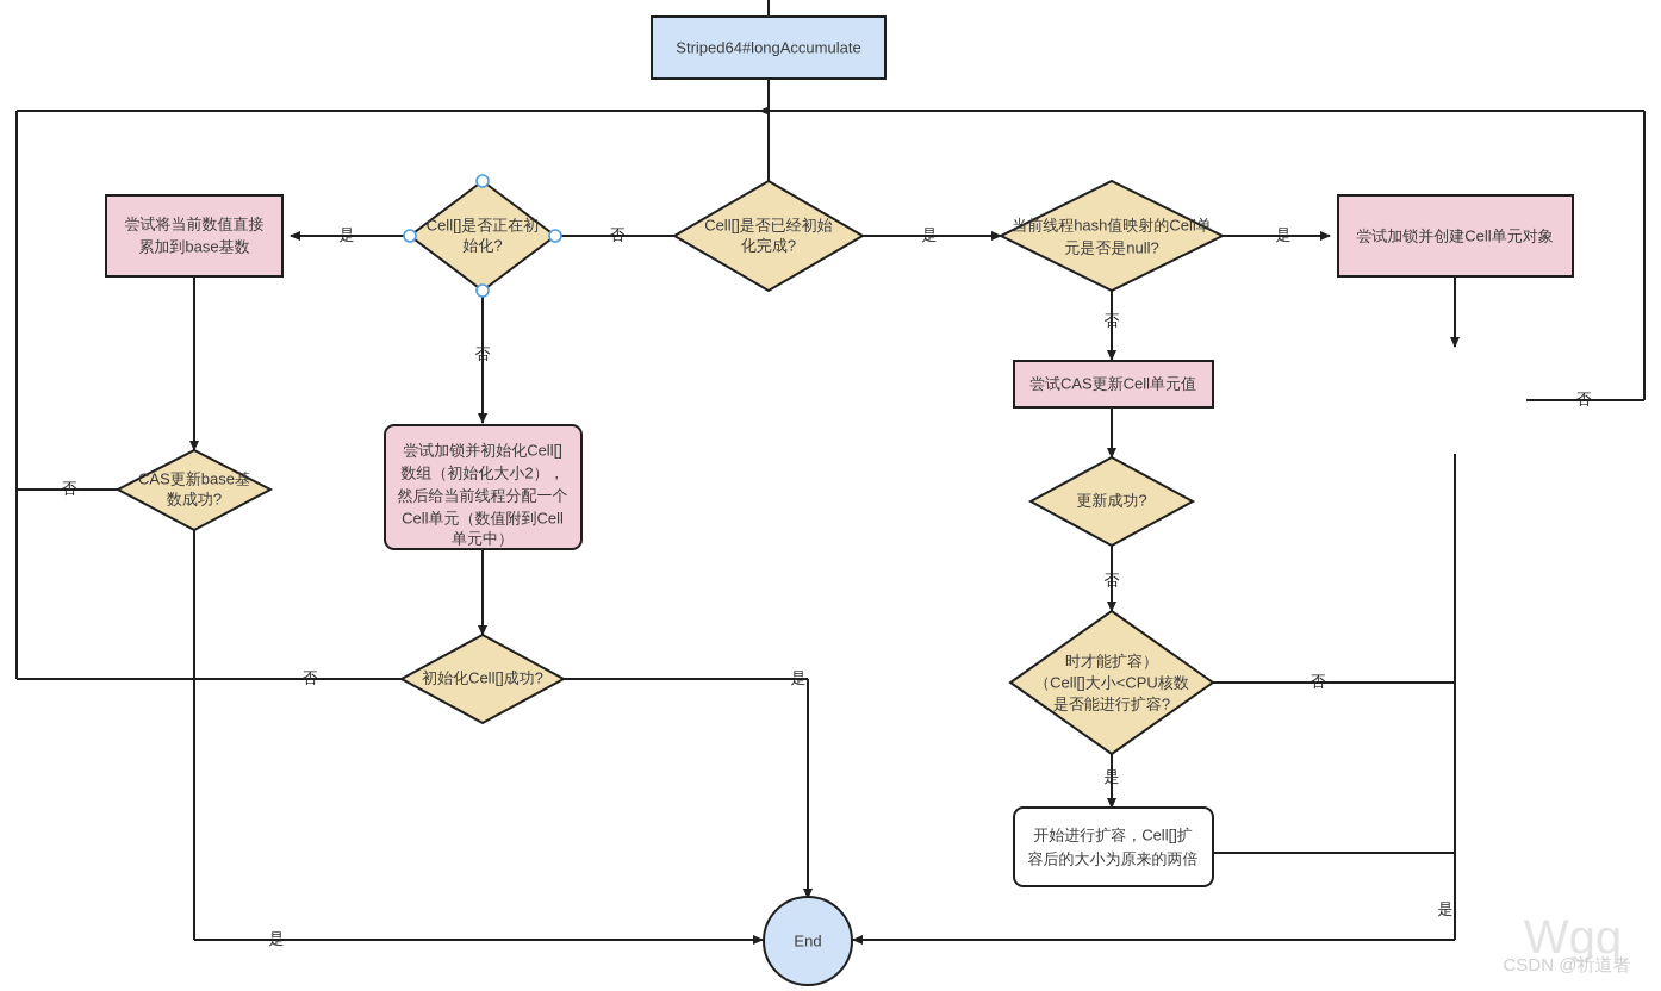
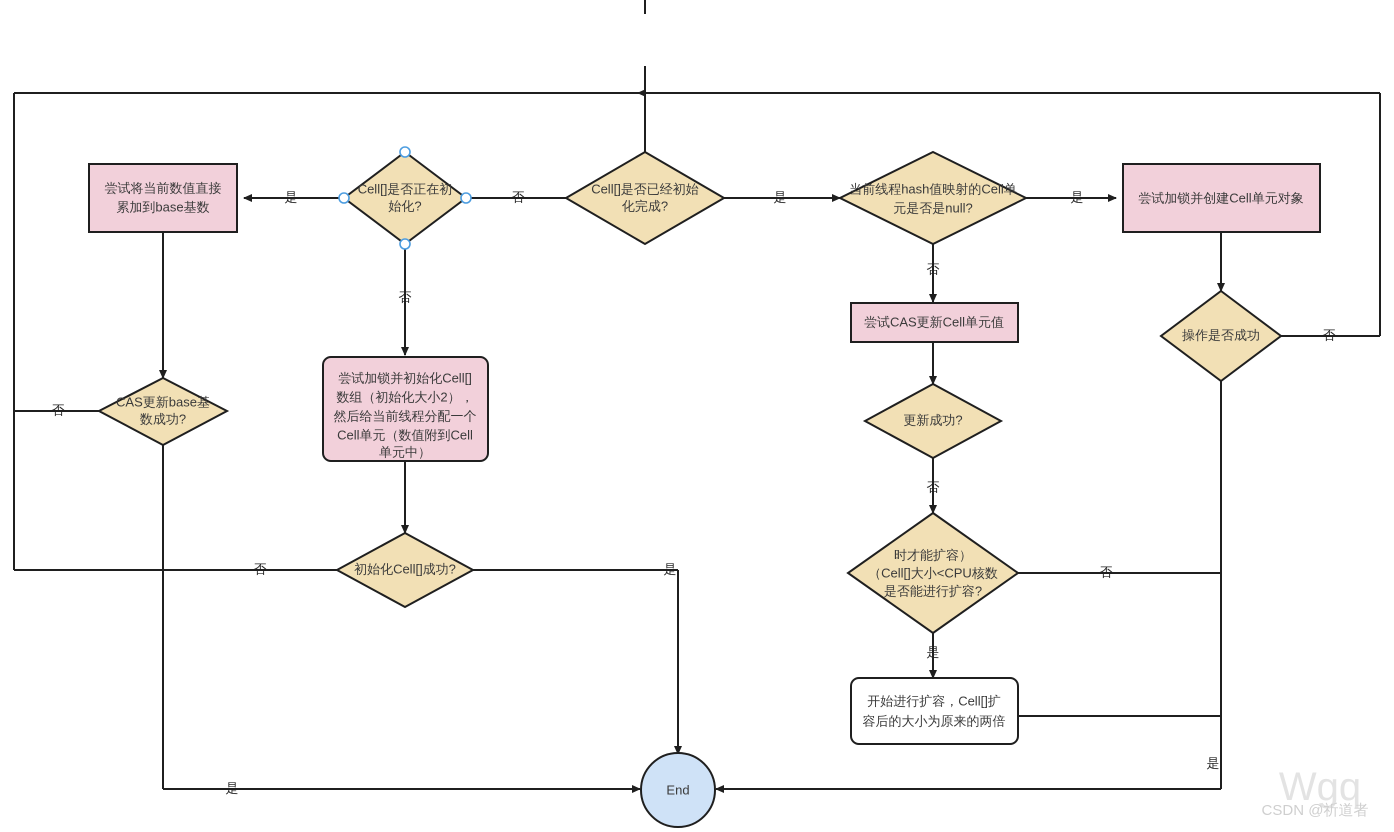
- Striped64#longAccumulate
  Cell[]是否已经初始
  化完成?
  Cell[]是否正在初
  始化?
  尝试将当前数值直接
  累加到base基数
  CAS更新base基
  数成功?
  尝试加锁并初始化Cell[]
  数组（初始化大小2），
  然后给当前线程分配一个
  Cell单元（数值附到Cell
  单元中）
  初始化Cell[]成功?
  当前线程hash值映射的Cell单
  元是否是null?
  尝试加锁并创建Cell单元对象
+ 操作是否成功
  尝试CAS更新Cell单元值
  更新成功?
  时才能扩容）
  （Cell[]大小<CPU核数
  是否能进行扩容?
  开始进行扩容，Cell[]扩
  容后的大小为原来的两倍
  End
  否
  是
  是
  否
  否
  否
  是
  是
  否
  否
  是
  否
  否
  是
  是
  Wgq
  CSDN @祈道者
